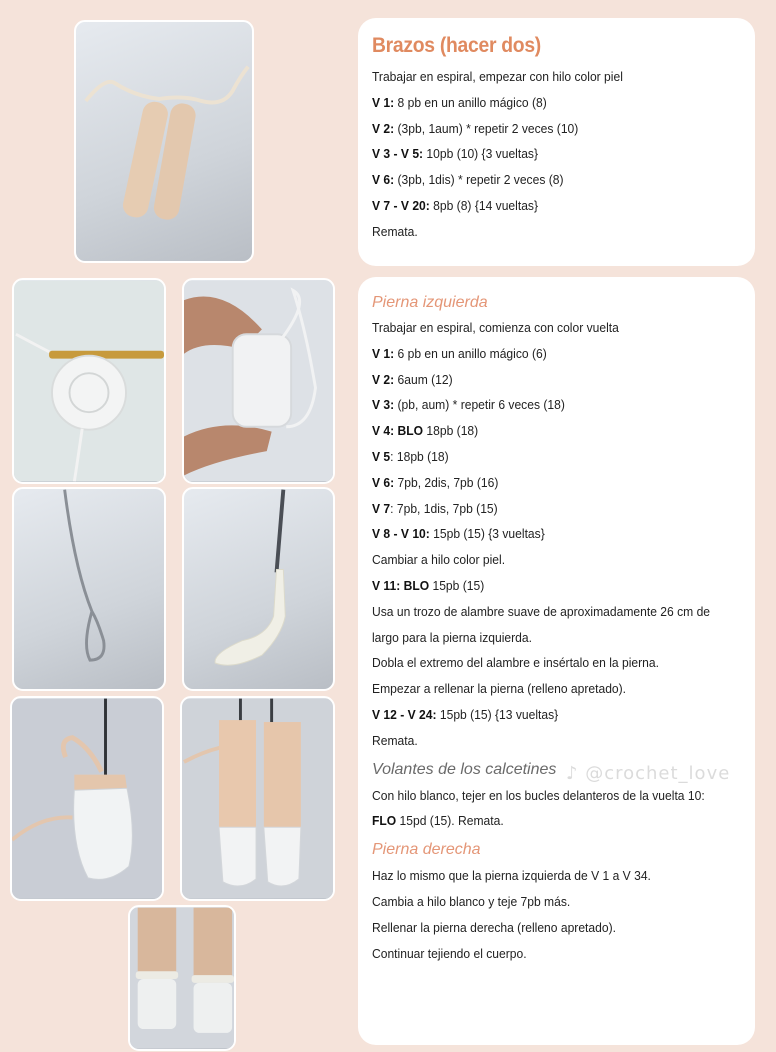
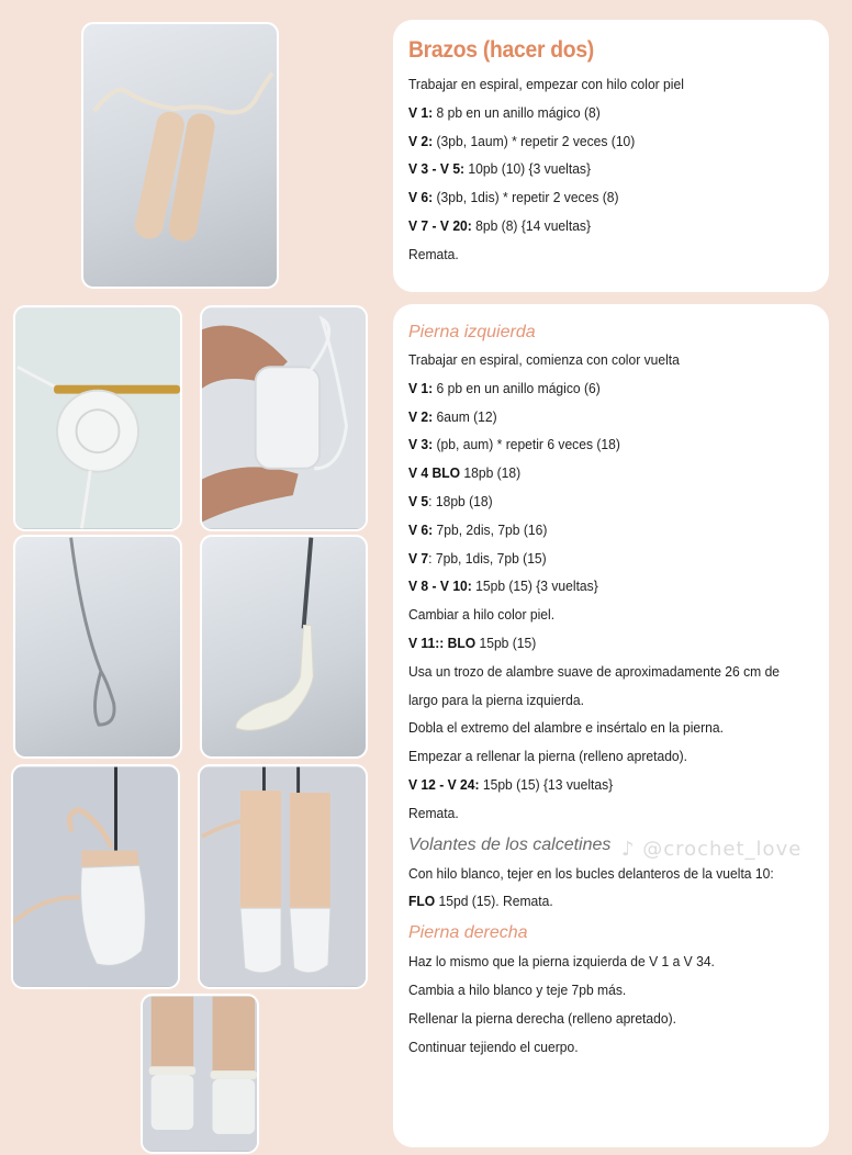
  Brazos (hacer dos)
  Trabajar en espiral, empezar con hilo color piel
  V 1: 8 pb en un anillo mágico (8)
  V 2: (3pb, 1aum) * repetir 2 veces (10)
  V 3 - V 5: 10pb (10) {3 vueltas}
  V 6: (3pb, 1dis) * repetir 2 veces (8)
  V 7 - V 20: 8pb (8) {14 vueltas}
  Remata.
  Pierna izquierda
  Trabajar en espiral, comienza con color vuelta
  V 1: 6 pb en un anillo mágico (6)
  V 2: 6aum (12)
  V 3: (pb, aum) * repetir 6 veces (18)
- V 4: BLO 18pb (18)
+ V 4 BLO 18pb (18)
  V 5: 18pb (18)
  V 6: 7pb, 2dis, 7pb (16)
  V 7: 7pb, 1dis, 7pb (15)
  V 8 - V 10: 15pb (15) {3 vueltas}
  Cambiar a hilo color piel.
- V 11: BLO 15pb (15)
+ V 11:: BLO 15pb (15)
  Usa un trozo de alambre suave de aproximadamente 26 cm de
  largo para la pierna izquierda.
  Dobla el extremo del alambre e insértalo en la pierna.
  Empezar a rellenar la pierna (relleno apretado).
  V 12 - V 24: 15pb (15) {13 vueltas}
  Remata.
  Volantes de los calcetines
  Con hilo blanco, tejer en los bucles delanteros de la vuelta 10:
  FLO 15pd (15). Remata.
  Pierna derecha
  Haz lo mismo que la pierna izquierda de V 1 a V 34.
  Cambia a hilo blanco y teje 7pb más.
  Rellenar la pierna derecha (relleno apretado).
  Continuar tejiendo el cuerpo.
  ♪ @crochet_love
